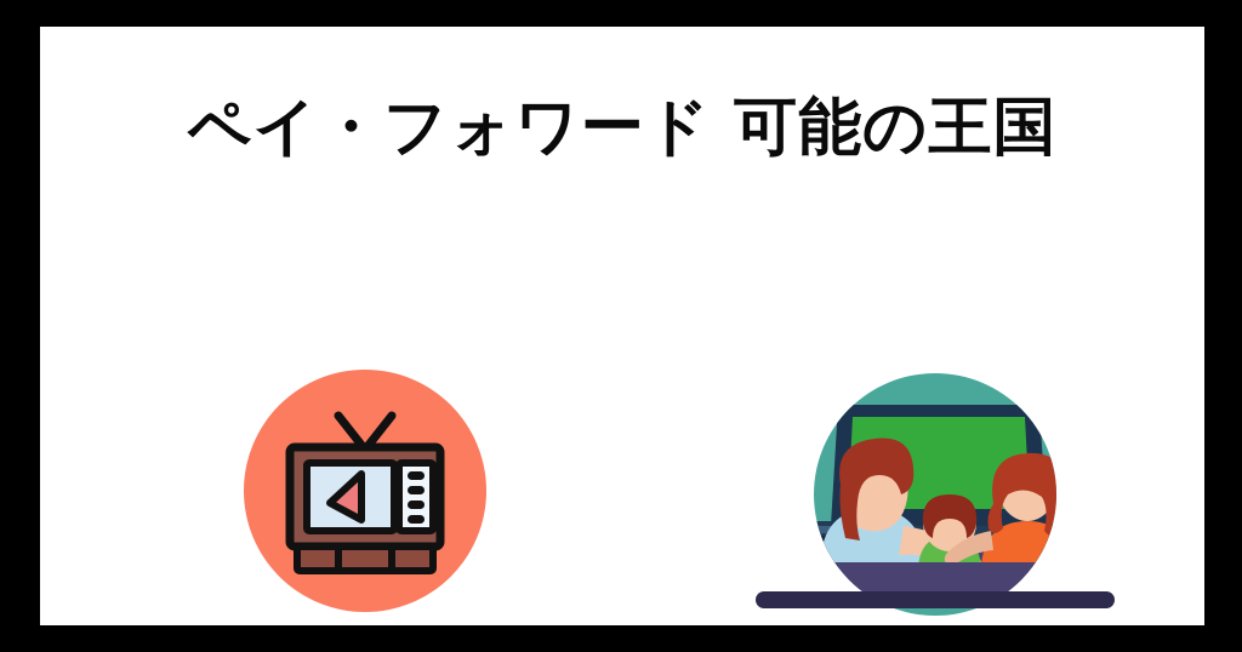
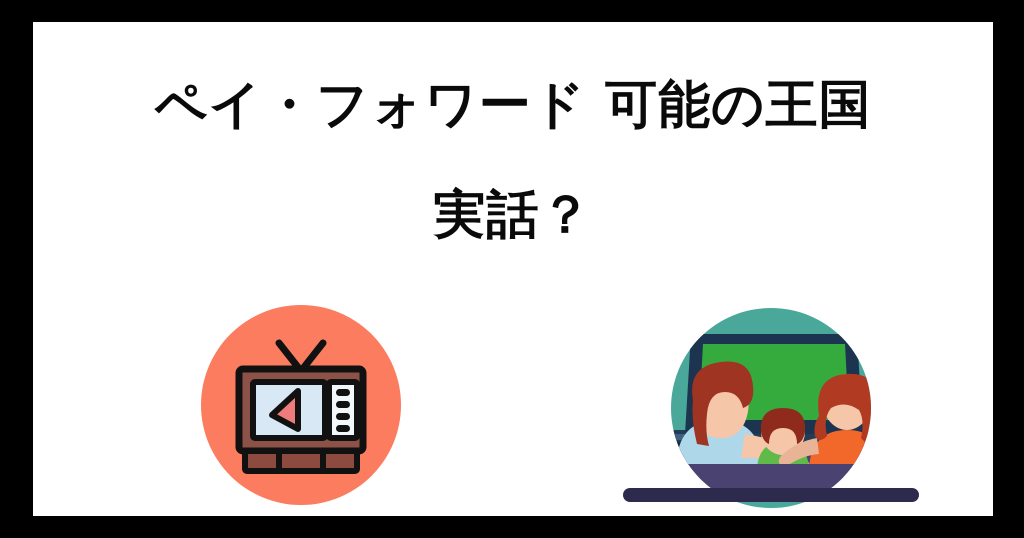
  ペイ・フォワード 可能の王国
+ 実話？
